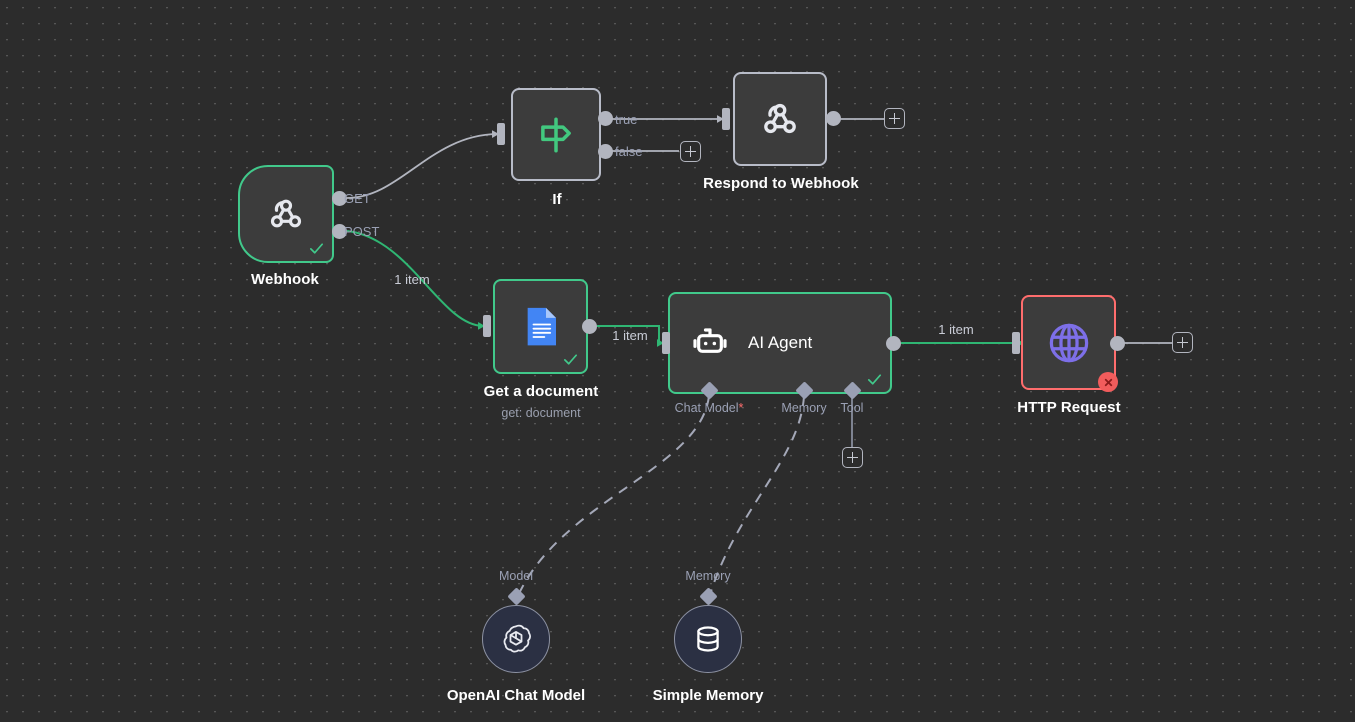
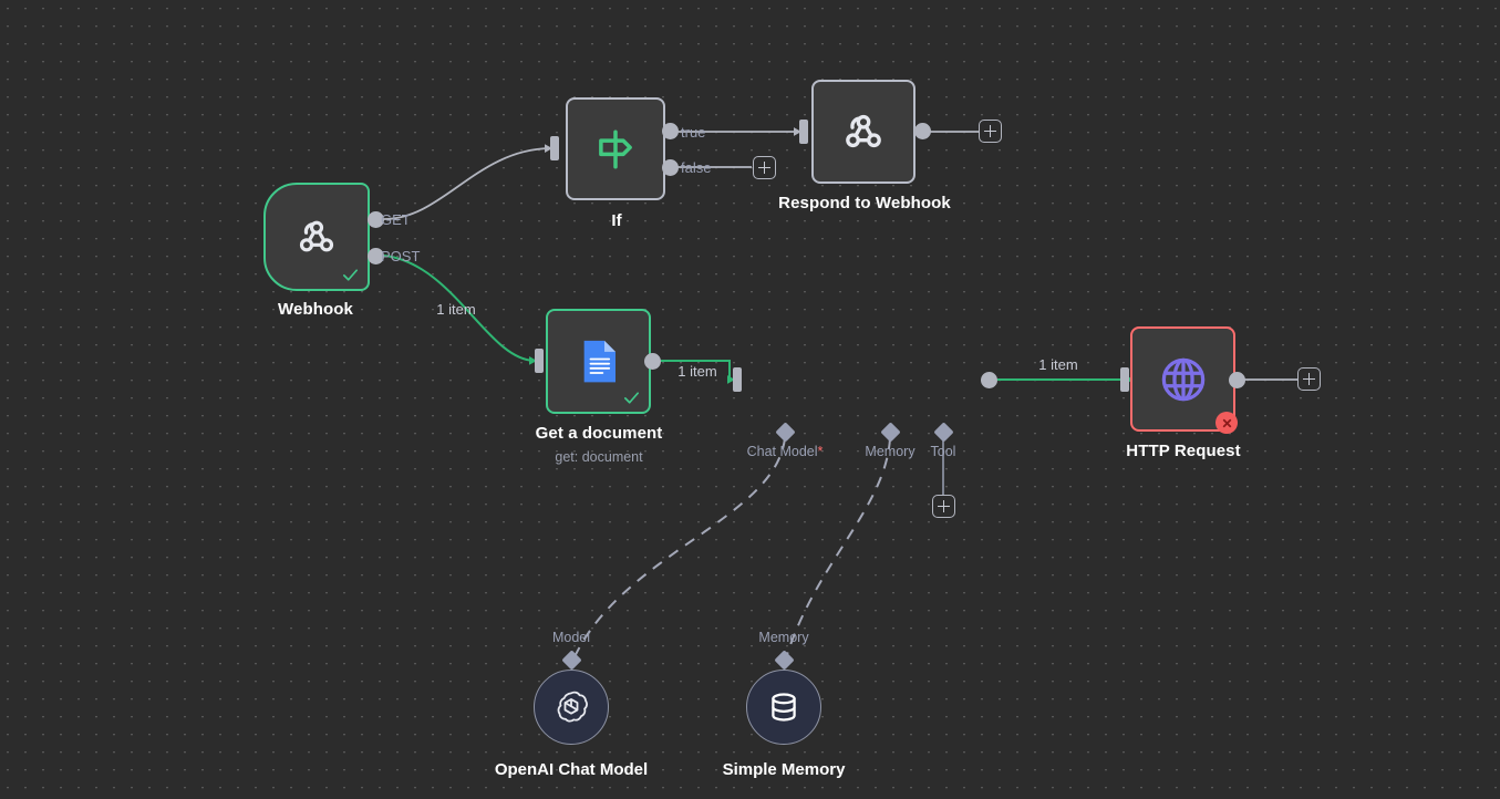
  GET
  POST
  Webhook
  1 item
  true
  false
  If
  Respond to Webhook
  Get a document
  get: document
  1 item
- AI Agent
  1 item
  Chat Model*
  Memory
  Tool
  HTTP Request
  Model
  OpenAI Chat Model
  Memory
  Simple Memory
